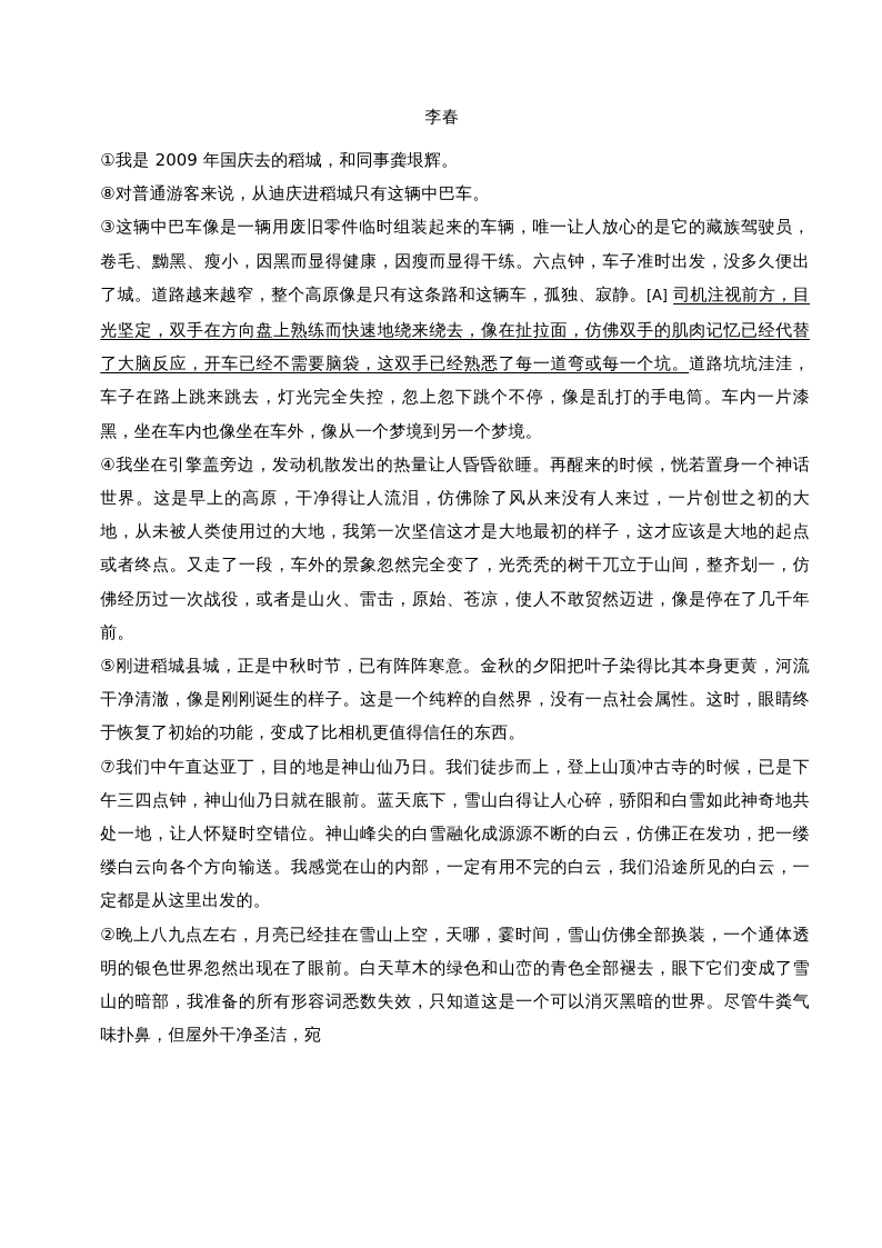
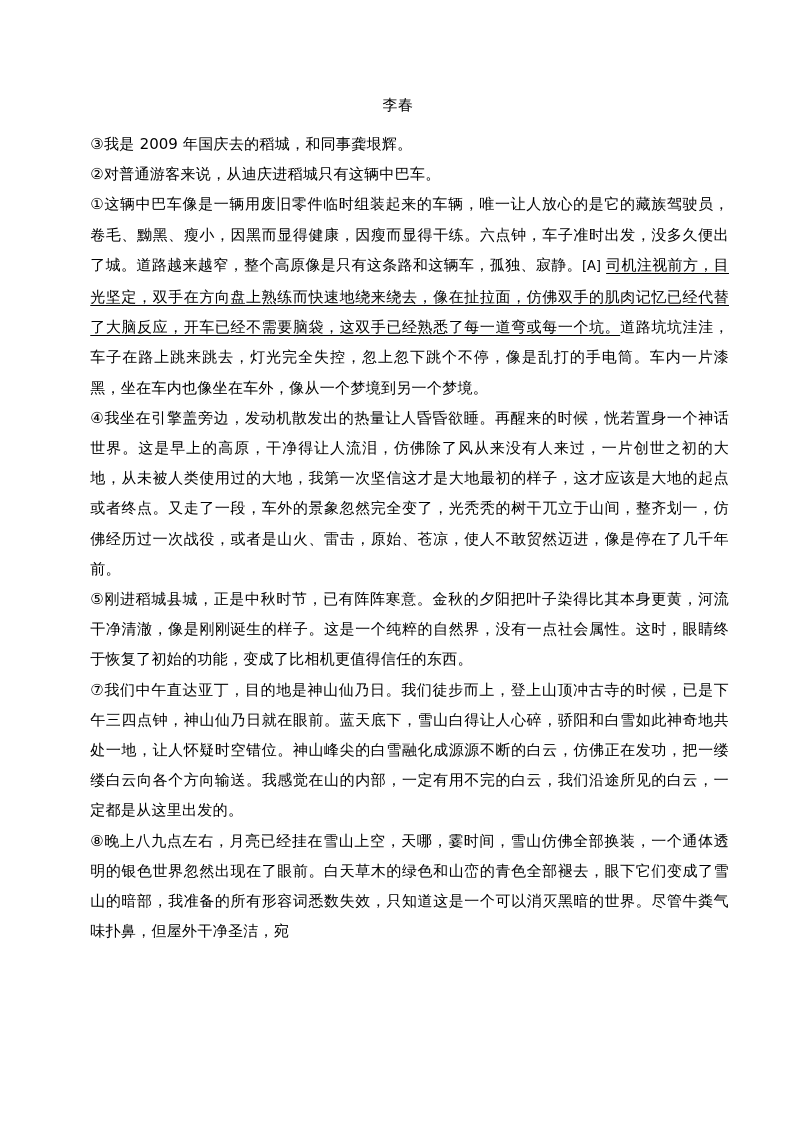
  李春
- ①我是 2009 年国庆去的稻城，和同事龚垠辉。
+ ③我是 2009 年国庆去的稻城，和同事龚垠辉。
- ⑧对普通游客来说，从迪庆进稻城只有这辆中巴车。
+ ②对普通游客来说，从迪庆进稻城只有这辆中巴车。
- ③这辆中巴车像是一辆用废旧零件临时组装起来的车辆，唯一让人放心的是它的藏族驾驶员，卷毛、黝黑、瘦小，因黑而显得健康，因瘦而显得干练。六点钟，车子准时出发，没多久便出了城。道路越来越窄，整个高原像是只有这条路和这辆车，孤独、寂静。[A] 司机注视前方，目光坚定，双手在方向盘上熟练而快速地绕来绕去，像在扯拉面，仿佛双手的肌肉记忆已经代替了大脑反应，开车已经不需要脑袋，这双手已经熟悉了每一道弯或每一个坑。道路坑坑洼洼，车子在路上跳来跳去，灯光完全失控，忽上忽下跳个不停，像是乱打的手电筒。车内一片漆黑，坐在车内也像坐在车外，像从一个梦境到另一个梦境。
+ ①这辆中巴车像是一辆用废旧零件临时组装起来的车辆，唯一让人放心的是它的藏族驾驶员，卷毛、黝黑、瘦小，因黑而显得健康，因瘦而显得干练。六点钟，车子准时出发，没多久便出了城。道路越来越窄，整个高原像是只有这条路和这辆车，孤独、寂静。[A] 司机注视前方，目光坚定，双手在方向盘上熟练而快速地绕来绕去，像在扯拉面，仿佛双手的肌肉记忆已经代替了大脑反应，开车已经不需要脑袋，这双手已经熟悉了每一道弯或每一个坑。道路坑坑洼洼，车子在路上跳来跳去，灯光完全失控，忽上忽下跳个不停，像是乱打的手电筒。车内一片漆黑，坐在车内也像坐在车外，像从一个梦境到另一个梦境。
  ④我坐在引擎盖旁边，发动机散发出的热量让人昏昏欲睡。再醒来的时候，恍若置身一个神话世界。这是早上的高原，干净得让人流泪，仿佛除了风从来没有人来过，一片创世之初的大地，从未被人类使用过的大地，我第一次坚信这才是大地最初的样子，这才应该是大地的起点或者终点。又走了一段，车外的景象忽然完全变了，光秃秃的树干兀立于山间，整齐划一，仿佛经历过一次战役，或者是山火、雷击，原始、苍凉，使人不敢贸然迈进，像是停在了几千年前。
  ⑤刚进稻城县城，正是中秋时节，已有阵阵寒意。金秋的夕阳把叶子染得比其本身更黄，河流干净清澈，像是刚刚诞生的样子。这是一个纯粹的自然界，没有一点社会属性。这时，眼睛终于恢复了初始的功能，变成了比相机更值得信任的东西。
  ⑦我们中午直达亚丁，目的地是神山仙乃日。我们徒步而上，登上山顶冲古寺的时候，已是下午三四点钟，神山仙乃日就在眼前。蓝天底下，雪山白得让人心碎，骄阳和白雪如此神奇地共处一地，让人怀疑时空错位。神山峰尖的白雪融化成源源不断的白云，仿佛正在发功，把一缕缕白云向各个方向输送。我感觉在山的内部，一定有用不完的白云，我们沿途所见的白云，一定都是从这里出发的。
- ②晚上八九点左右，月亮已经挂在雪山上空，天哪，霎时间，雪山仿佛全部换装，一个通体透明的银色世界忽然出现在了眼前。白天草木的绿色和山峦的青色全部褪去，眼下它们变成了雪山的暗部，我准备的所有形容词悉数失效，只知道这是一个可以消灭黑暗的世界。尽管牛粪气味扑鼻，但屋外干净圣洁，宛
+ ⑧晚上八九点左右，月亮已经挂在雪山上空，天哪，霎时间，雪山仿佛全部换装，一个通体透明的银色世界忽然出现在了眼前。白天草木的绿色和山峦的青色全部褪去，眼下它们变成了雪山的暗部，我准备的所有形容词悉数失效，只知道这是一个可以消灭黑暗的世界。尽管牛粪气味扑鼻，但屋外干净圣洁，宛
